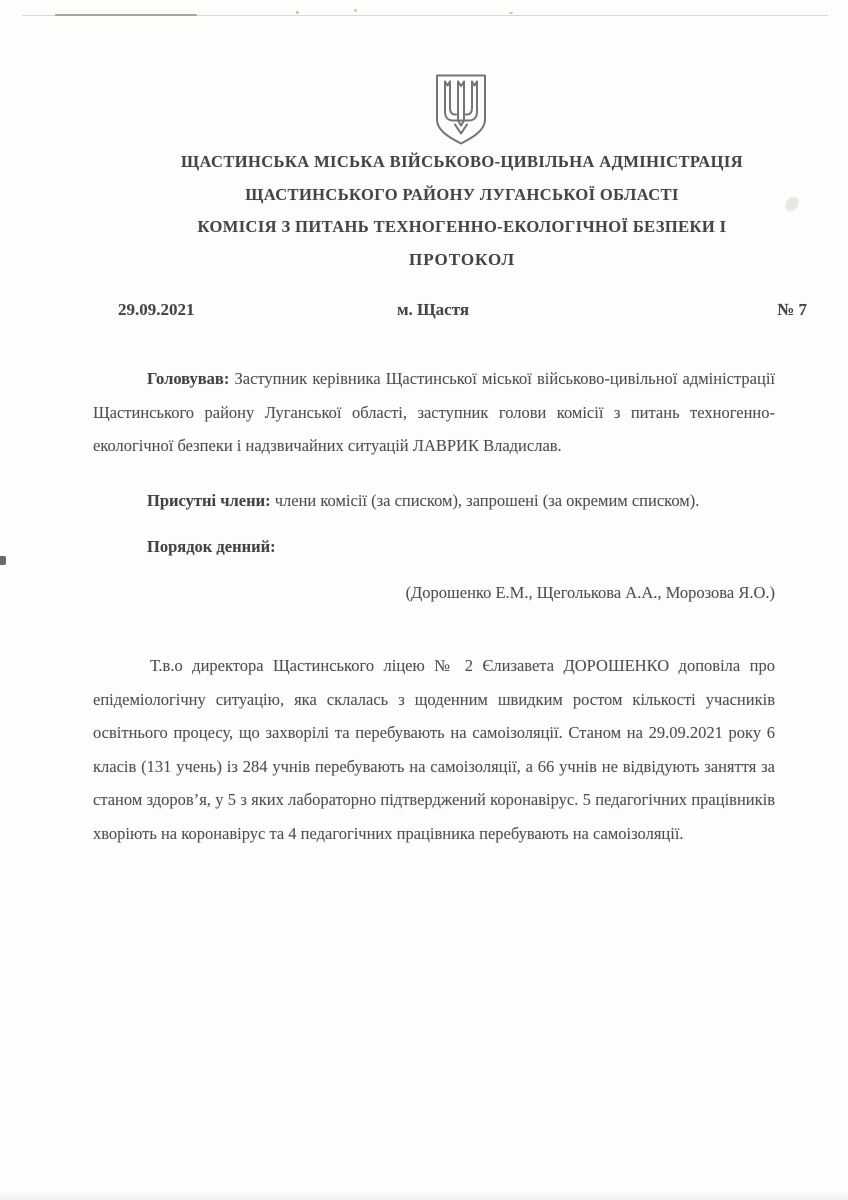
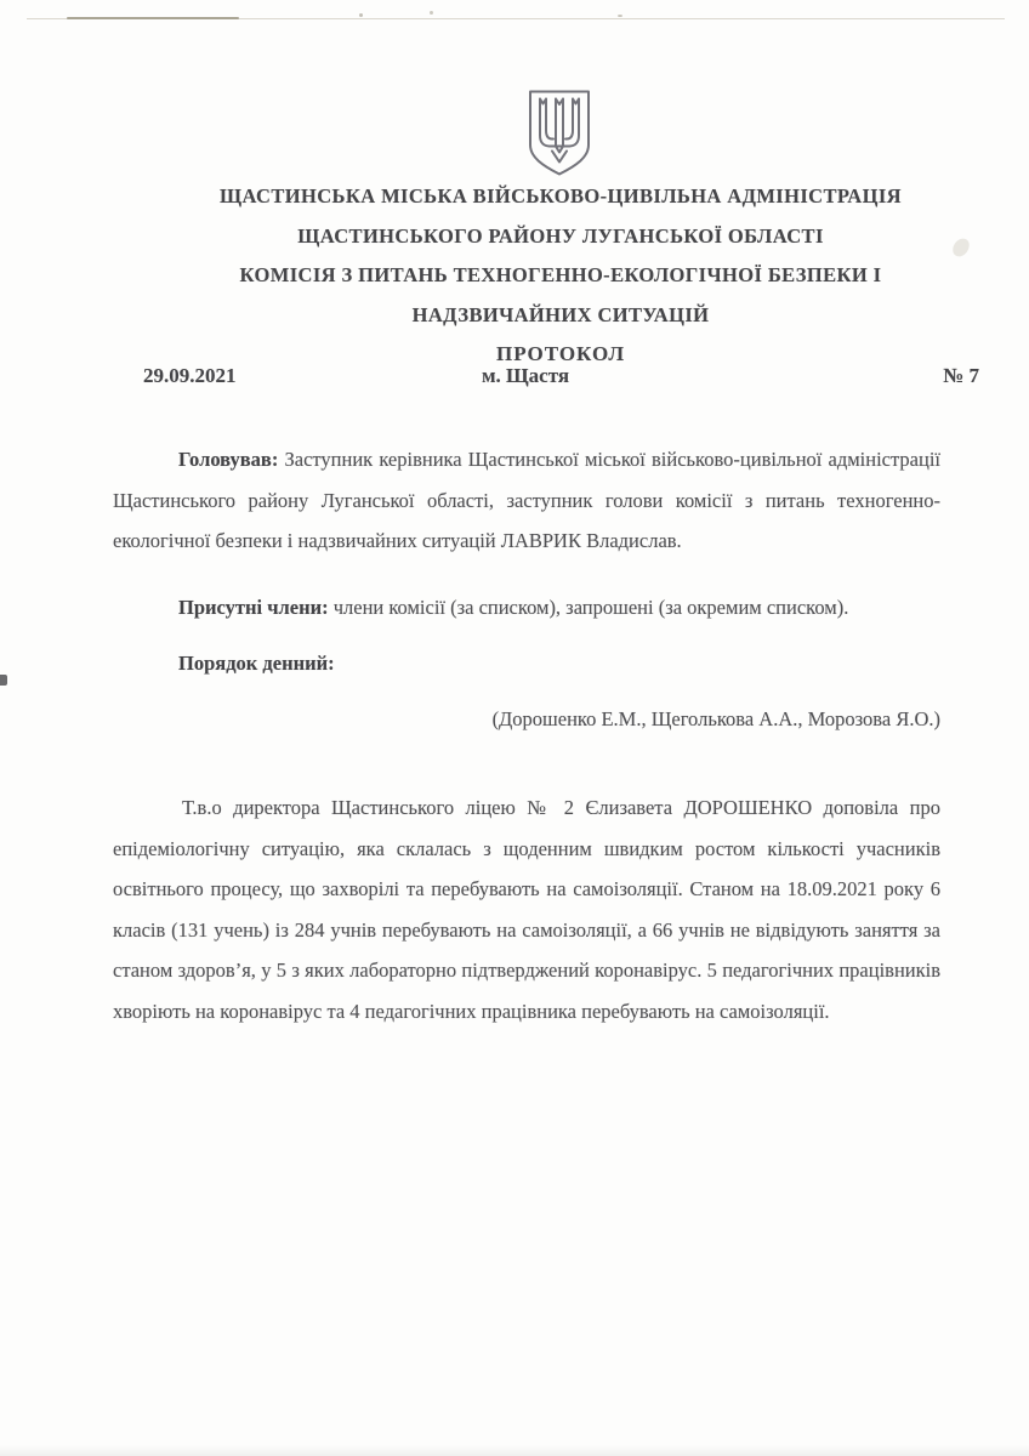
  ЩАСТИНСЬКА МІСЬКА ВІЙСЬКОВО-ЦИВІЛЬНА АДМІНІСТРАЦІЯ
  ЩАСТИНСЬКОГО РАЙОНУ ЛУГАНСЬКОЇ ОБЛАСТІ
  КОМІСІЯ З ПИТАНЬ ТЕХНОГЕННО-ЕКОЛОГІЧНОЇ БЕЗПЕКИ І
+ НАДЗВИЧАЙНИХ СИТУАЦІЙ
  ПРОТОКОЛ
  29.09.2021
  м. Щастя
  № 7
  Головував: Заступник керівника Щастинської міської військово-цивільної адміністрації Щастинського району Луганської області, заступник голови комісії з питань техногенно-екологічної безпеки і надзвичайних ситуацій ЛАВРИК Владислав.
  Присутні члени: члени комісії (за списком), запрошені (за окремим списком).
  Порядок денний:
  (Дорошенко Е.М., Щеголькова А.А., Морозова Я.О.)
- Т.в.о директора Щастинського ліцею № 2 Єлизавета ДОРОШЕНКО доповіла про епідеміологічну ситуацію, яка склалась з щоденним швидким ростом кількості учасників освітнього процесу, що захворілі та перебувають на самоізоляції. Станом на 29.09.2021 року 6 класів (131 учень) із 284 учнів перебувають на самоізоляції, а 66 учнів не відвідують заняття за станом здоров’я, у 5 з яких лабораторно підтверджений коронавірус. 5 педагогічних працівників хворіють на коронавірус та 4 педагогічних працівника перебувають на самоізоляції.
+ Т.в.о директора Щастинського ліцею № 2 Єлизавета ДОРОШЕНКО доповіла про епідеміологічну ситуацію, яка склалась з щоденним швидким ростом кількості учасників освітнього процесу, що захворілі та перебувають на самоізоляції. Станом на 18.09.2021 року 6 класів (131 учень) із 284 учнів перебувають на самоізоляції, а 66 учнів не відвідують заняття за станом здоров’я, у 5 з яких лабораторно підтверджений коронавірус. 5 педагогічних працівників хворіють на коронавірус та 4 педагогічних працівника перебувають на самоізоляції.
